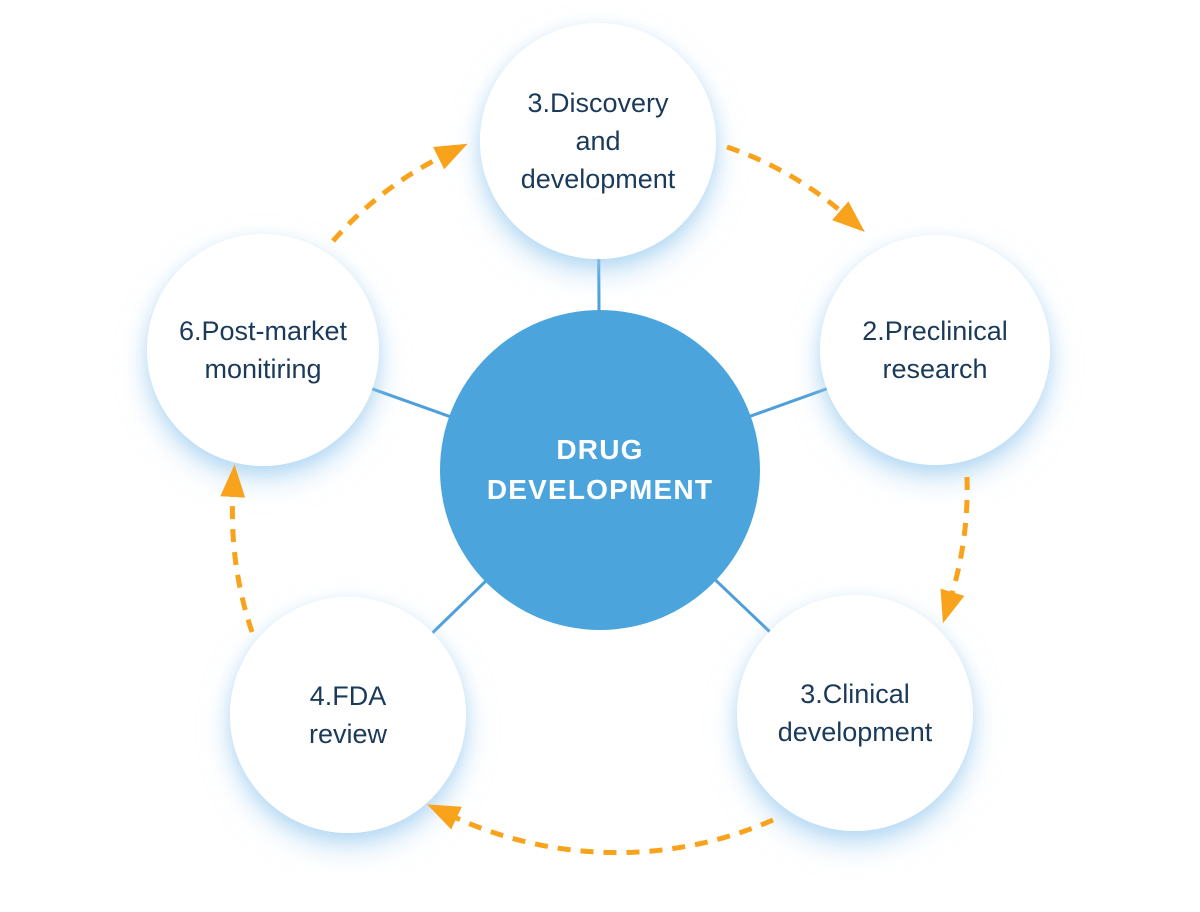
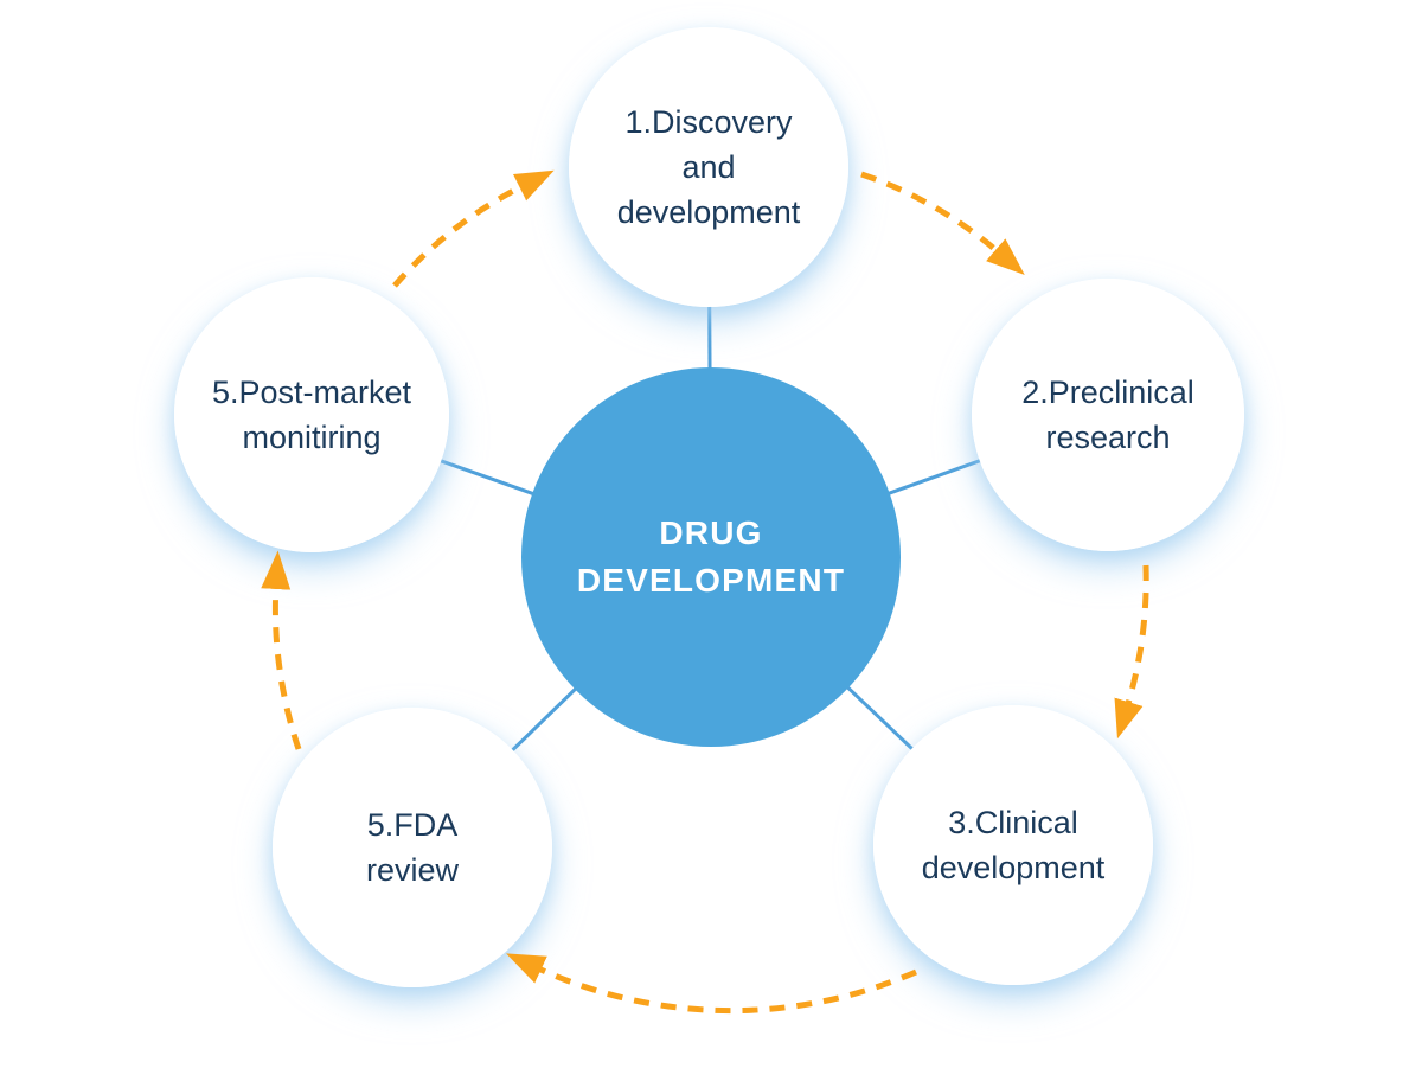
  DRUG DEVELOPMENT
- 3.Discovery and development
+ 1.Discovery and development
  2.Preclinical research
  3.Clinical development
- 4.FDA review
+ 5.FDA review
- 6.Post-market monitiring
+ 5.Post-market monitiring
